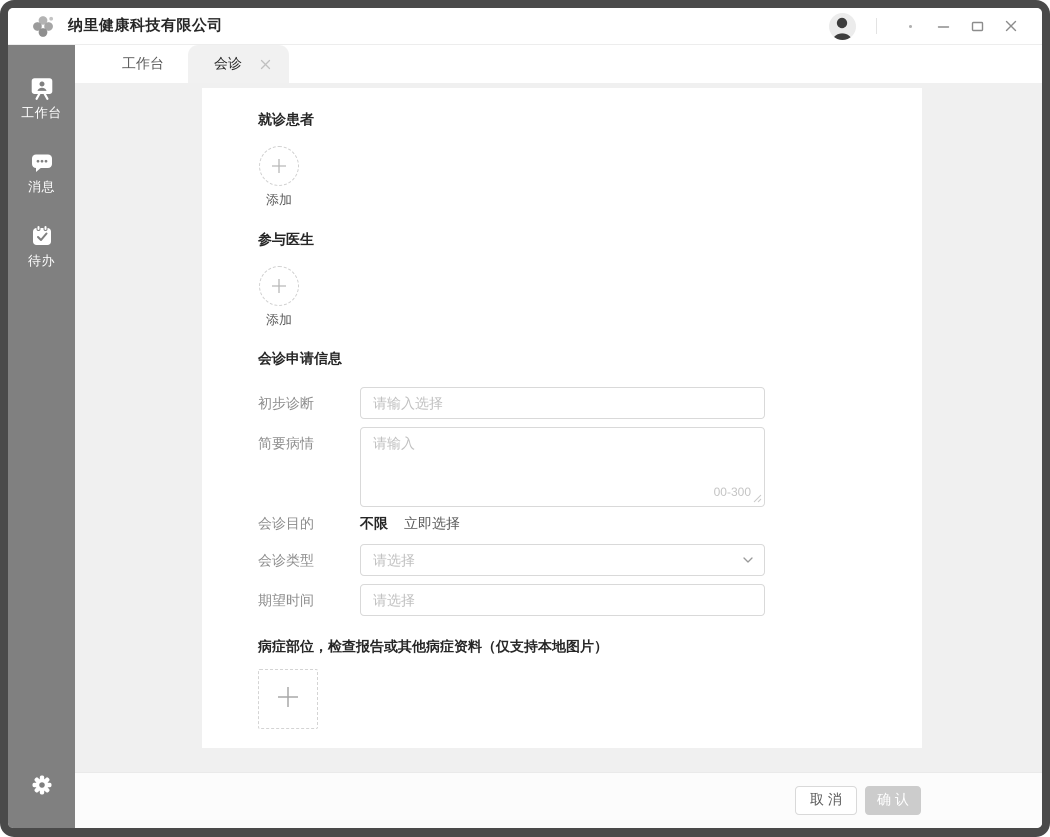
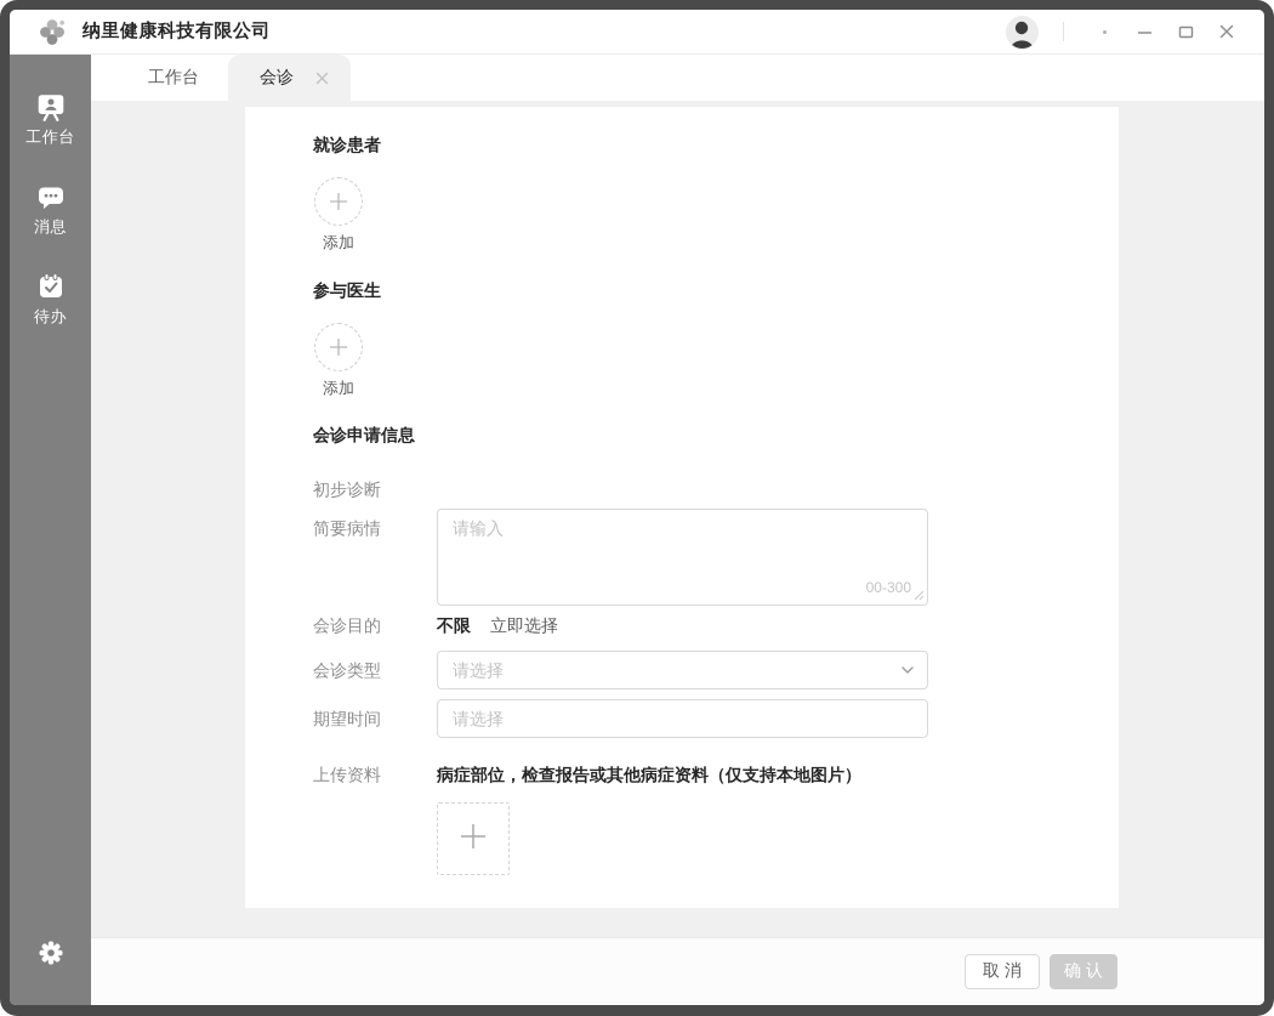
  纳里健康科技有限公司
  工作台
  消息
  待办
  工作台
  会诊
  就诊患者
  添加
  参与医生
  添加
  会诊申请信息
  初步诊断
- 请输入选择
  简要病情
  请输入
  00-300
  会诊目的
  不限
  立即选择
  会诊类型
  请选择
  期望时间
  请选择
+ 上传资料
  病症部位，检查报告或其他病症资料（仅支持本地图片）
  取 消
  确 认
